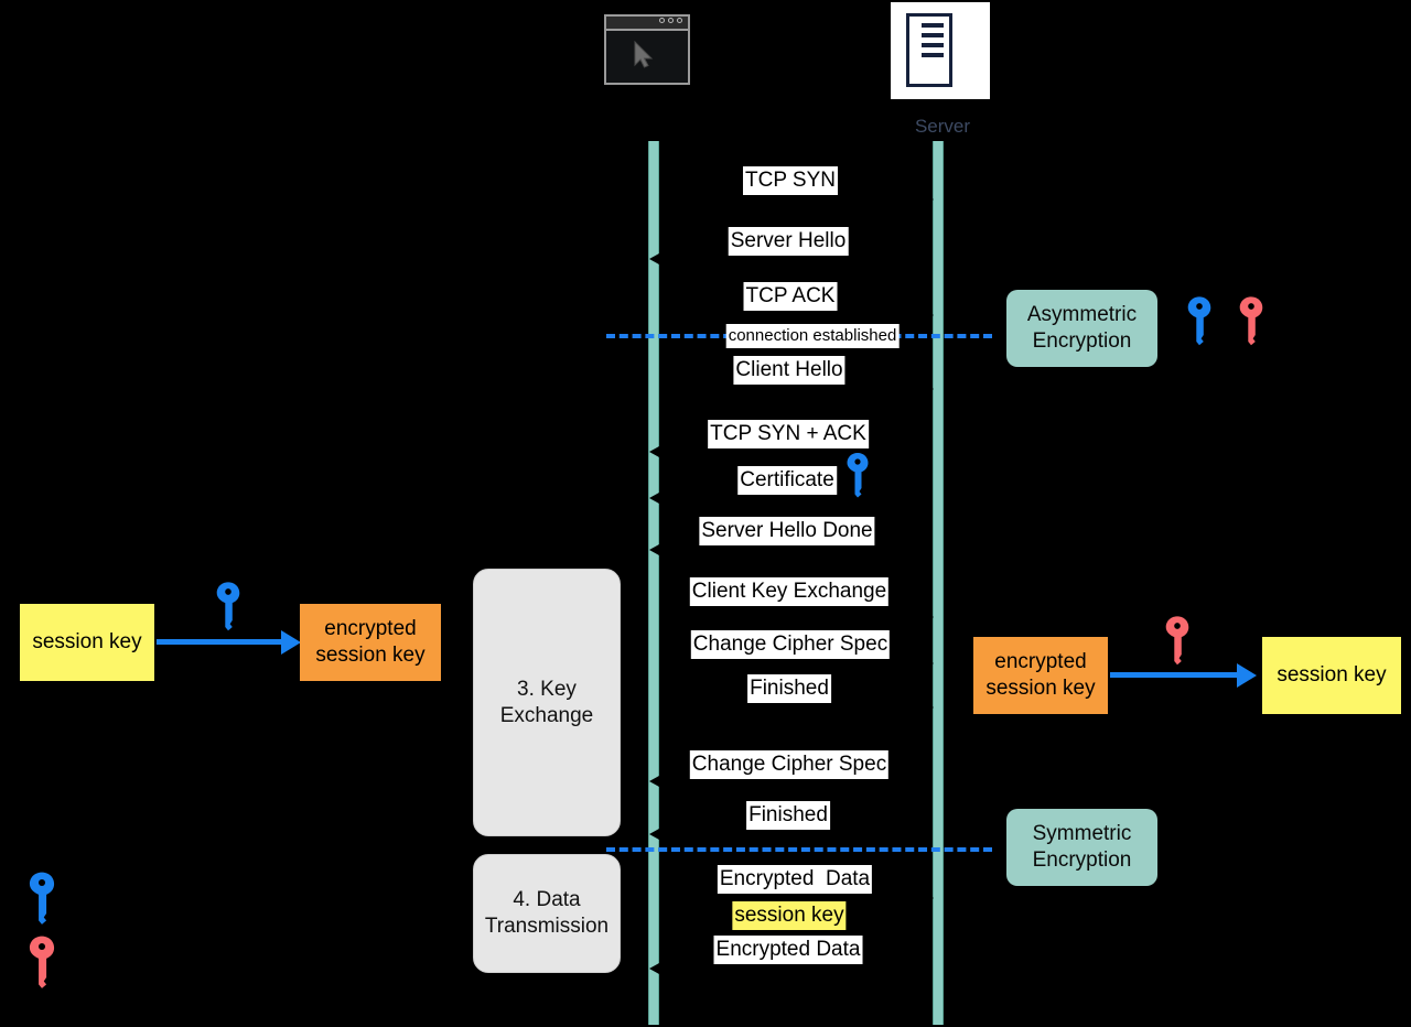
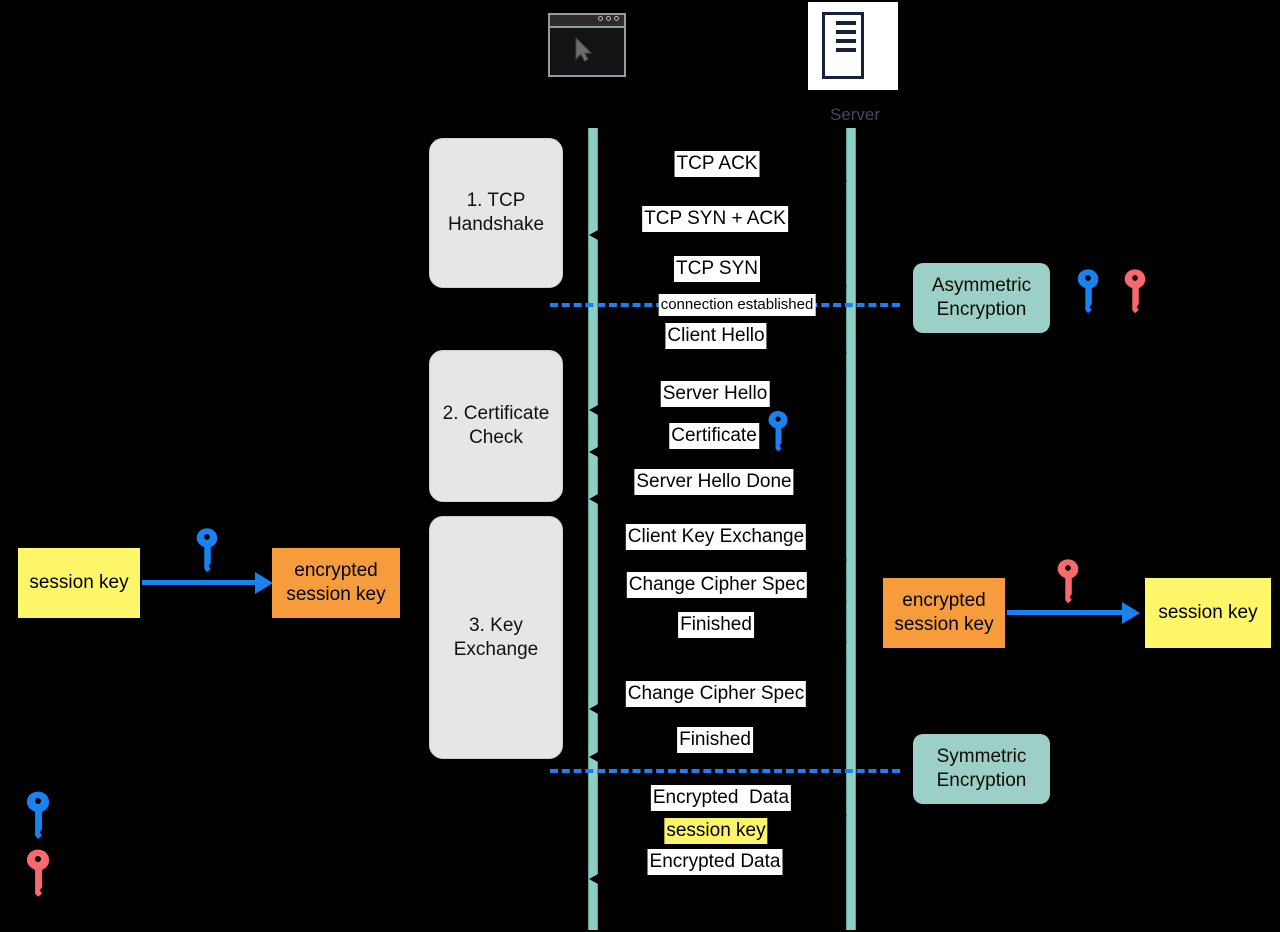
  Server
+ 1. TCP
+ Handshake
+ 2. Certificate
+ Check
  3. Key
  Exchange
- 4. Data
- Transmission
- TCP SYN
+ TCP ACK
- Server Hello
+ TCP SYN + ACK
- TCP ACK
+ TCP SYN
  connection established
  Client Hello
- TCP SYN + ACK
+ Server Hello
  Certificate
  Server Hello Done
  Client Key Exchange
  Change Cipher Spec
  Finished
  Change Cipher Spec
  Finished
  Encrypted Data
  session key
  Encrypted Data
  Asymmetric
  Encryption
  Symmetric
  Encryption
  session key
  encrypted
  session key
  encrypted
  session key
  session key
